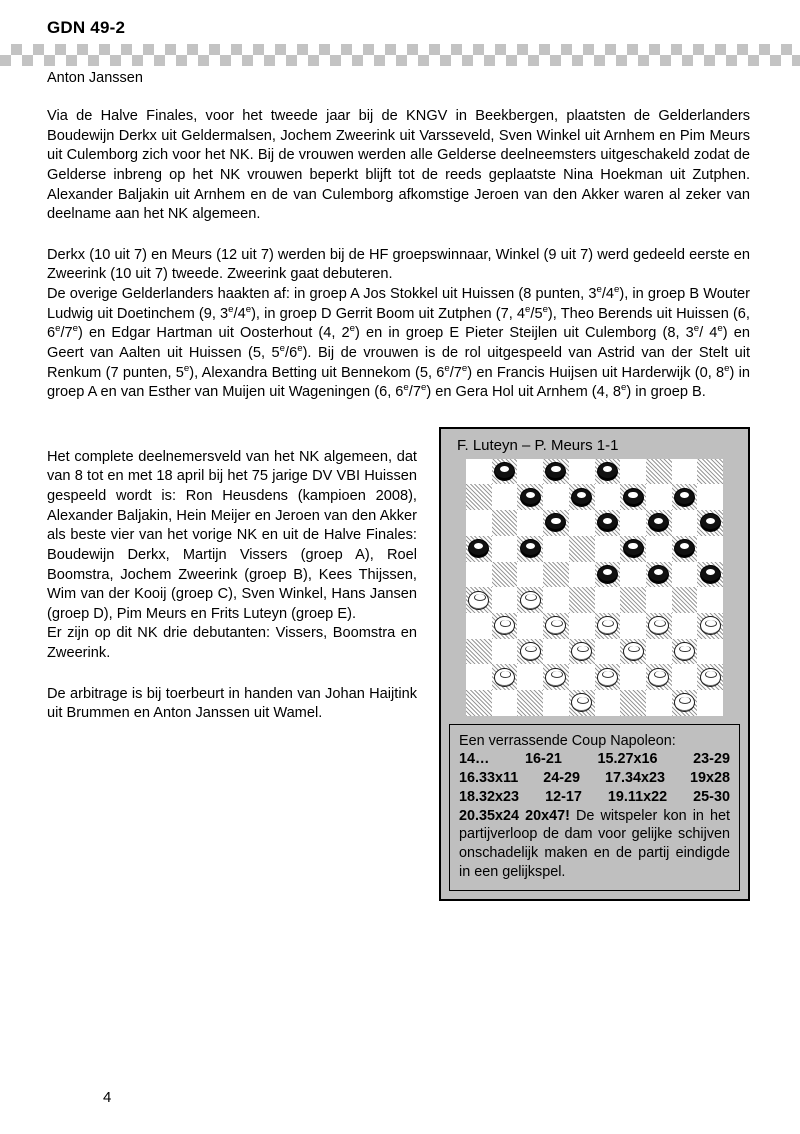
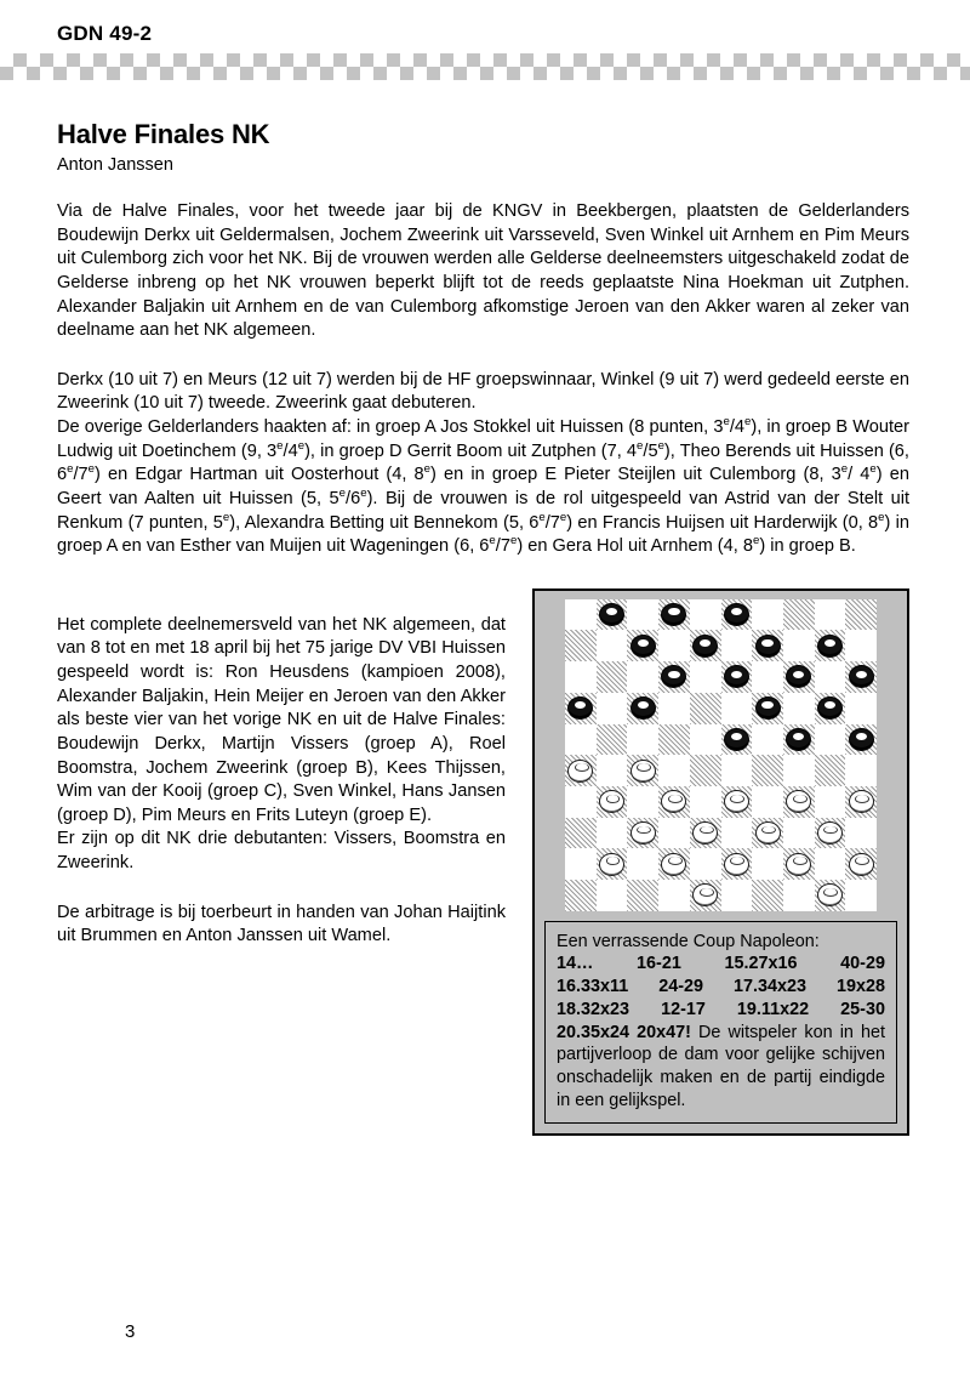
  GDN 49-2
+ Halve Finales NK
  Anton Janssen
  Via de Halve Finales, voor het tweede jaar bij de KNGV in Beekbergen, plaatsten de Gelderlanders Boudewijn Derkx uit Geldermalsen, Jochem Zweerink uit Varsseveld, Sven Winkel uit Arnhem en Pim Meurs uit Culemborg zich voor het NK. Bij de vrouwen werden alle Gelderse deelneemsters uitgeschakeld zodat de Gelderse inbreng op het NK vrouwen beperkt blijft tot de reeds geplaatste Nina Hoekman uit Zutphen. Alexander Baljakin uit Arnhem en de van Culemborg afkomstige Jeroen van den Akker waren al zeker van deelname aan het NK algemeen.
  Derkx (10 uit 7) en Meurs (12 uit 7) werden bij de HF groepswinnaar, Winkel (9 uit 7) werd gedeeld eerste en Zweerink (10 uit 7) tweede. Zweerink gaat debuteren.
- De overige Gelderlanders haakten af: in groep A Jos Stokkel uit Huissen (8 punten, 3e/4e), in groep B Wouter Ludwig uit Doetinchem (9, 3e/4e), in groep D Gerrit Boom uit Zutphen (7, 4e/5e), Theo Berends uit Huissen (6, 6e/7e) en Edgar Hartman uit Oosterhout (4, 2e) en in groep E Pieter Steijlen uit Culemborg (8, 3e/ 4e) en Geert van Aalten uit Huissen (5, 5e/6e). Bij de vrouwen is de rol uitgespeeld van Astrid van der Stelt uit Renkum (7 punten, 5e), Alexandra Betting uit Bennekom (5, 6e/7e) en Francis Huijsen uit Harderwijk (0, 8e) in groep A en van Esther van Muijen uit Wageningen (6, 6e/7e) en Gera Hol uit Arnhem (4, 8e) in groep B.
+ De overige Gelderlanders haakten af: in groep A Jos Stokkel uit Huissen (8 punten, 3e/4e), in groep B Wouter Ludwig uit Doetinchem (9, 3e/4e), in groep D Gerrit Boom uit Zutphen (7, 4e/5e), Theo Berends uit Huissen (6, 6e/7e) en Edgar Hartman uit Oosterhout (4, 8e) en in groep E Pieter Steijlen uit Culemborg (8, 3e/ 4e) en Geert van Aalten uit Huissen (5, 5e/6e). Bij de vrouwen is de rol uitgespeeld van Astrid van der Stelt uit Renkum (7 punten, 5e), Alexandra Betting uit Bennekom (5, 6e/7e) en Francis Huijsen uit Harderwijk (0, 8e) in groep A en van Esther van Muijen uit Wageningen (6, 6e/7e) en Gera Hol uit Arnhem (4, 8e) in groep B.
  Het complete deelnemersveld van het NK algemeen, dat van 8 tot en met 18 april bij het 75 jarige DV VBI Huissen gespeeld wordt is: Ron Heusdens (kampioen 2008), Alexander Baljakin, Hein Meijer en Jeroen van den Akker als beste vier van het vorige NK en uit de Halve Finales: Boudewijn Derkx, Martijn Vissers (groep A), Roel Boomstra, Jochem Zweerink (groep B), Kees Thijssen, Wim van der Kooij (groep C), Sven Winkel, Hans Jansen (groep D), Pim Meurs en Frits Luteyn (groep E).
  Er zijn op dit NK drie debutanten: Vissers, Boomstra en Zweerink.
  De arbitrage is bij toerbeurt in handen van Johan Haijtink uit Brummen en Anton Janssen uit Wamel.
- F. Luteyn – P. Meurs 1-1
  Een verrassende Coup Napoleon:
  14…
  16-21
  15.27x16
- 23-29
+ 40-29
  16.33x11
  24-29
  17.34x23
  19x28
  18.32x23
  12-17
  19.11x22
  25-30
  20.35x24 20x47! De witspeler kon in het partijverloop de dam voor gelijke schijven onschadelijk maken en de partij eindigde in een gelijkspel.
- 4
+ 3
